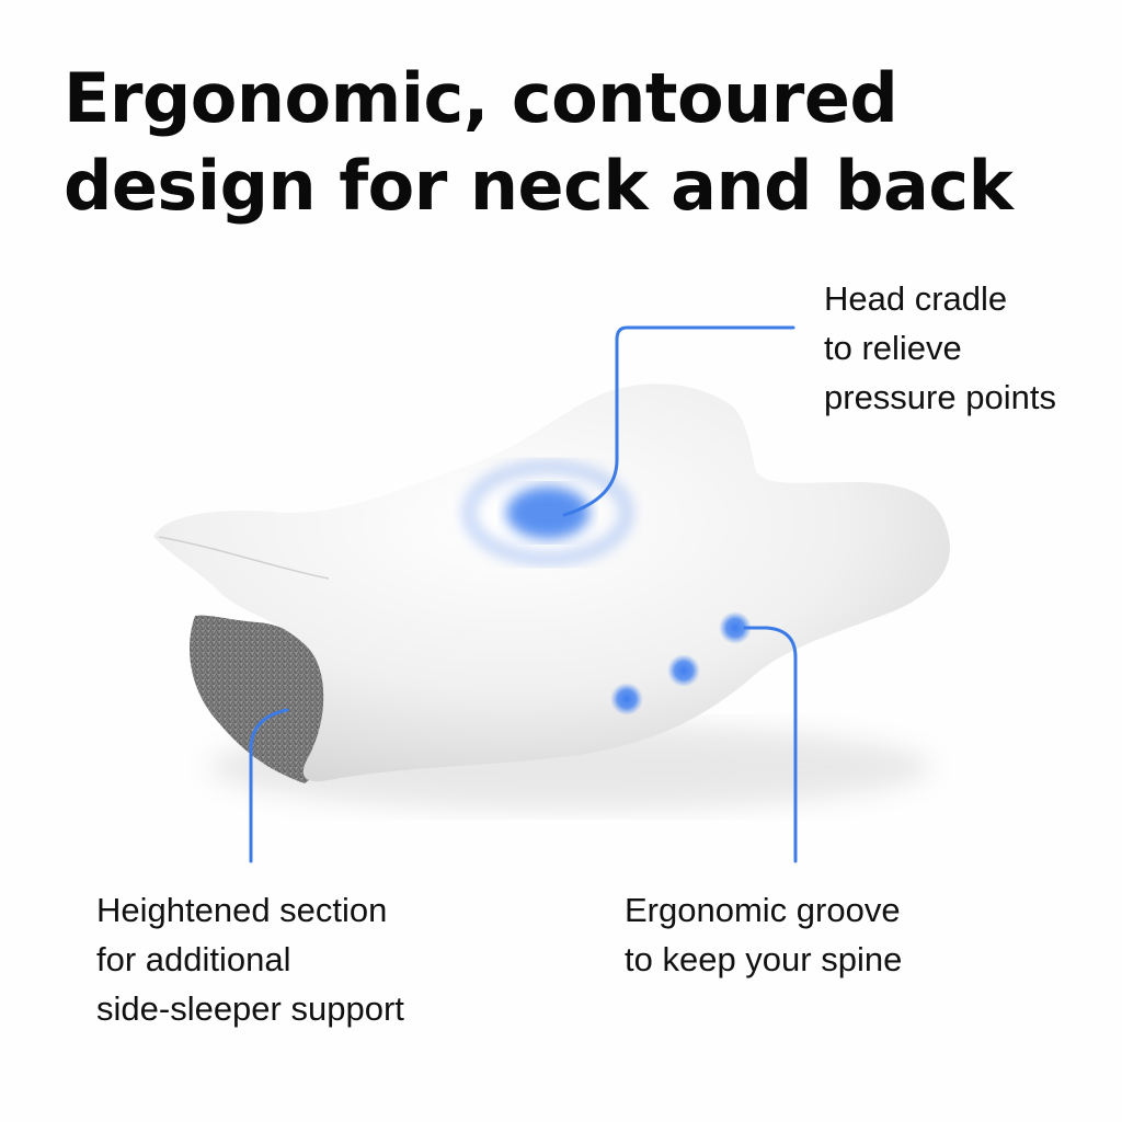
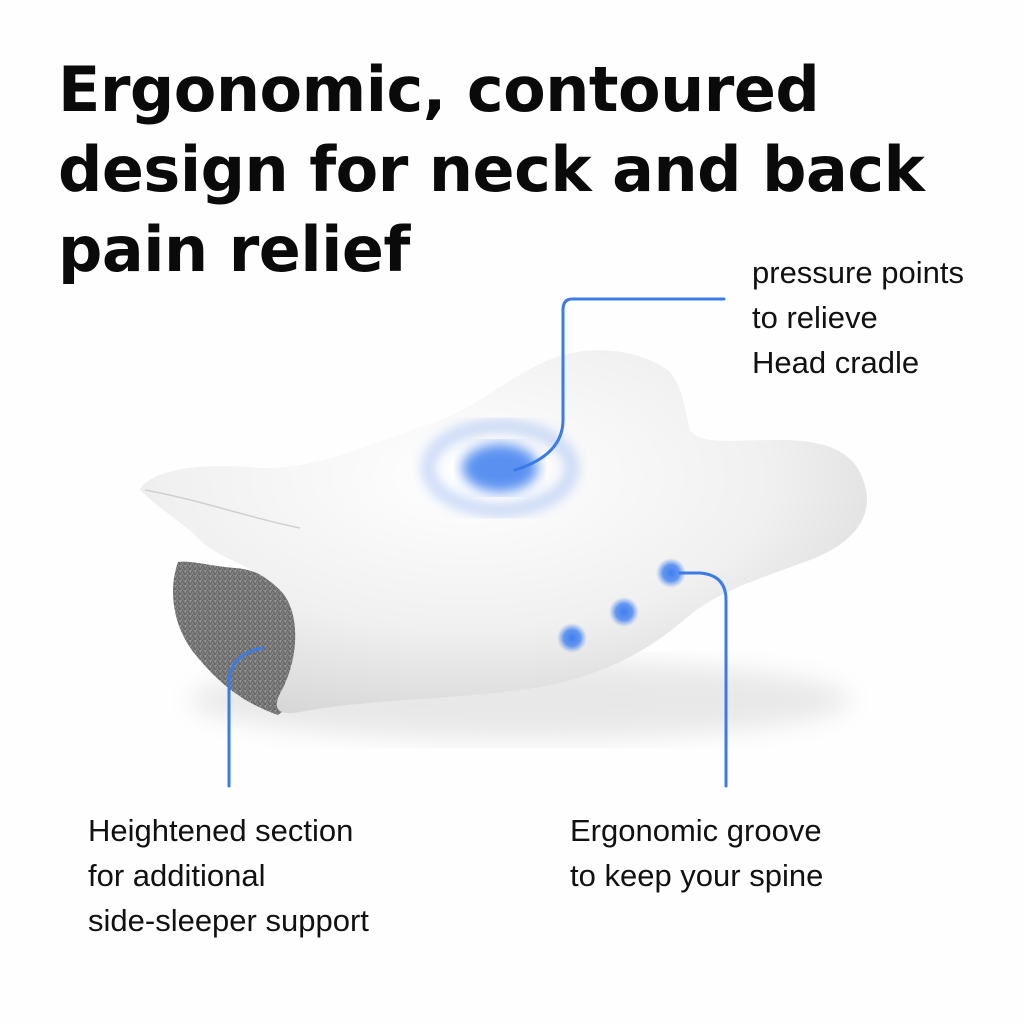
  Ergonomic, contoured
  design for neck and back
+ pain relief
- Head cradle
+ pressure points
  to relieve
- pressure points
+ Head cradle
  Heightened section
  for additional
  side-sleeper support
  Ergonomic groove
  to keep your spine
